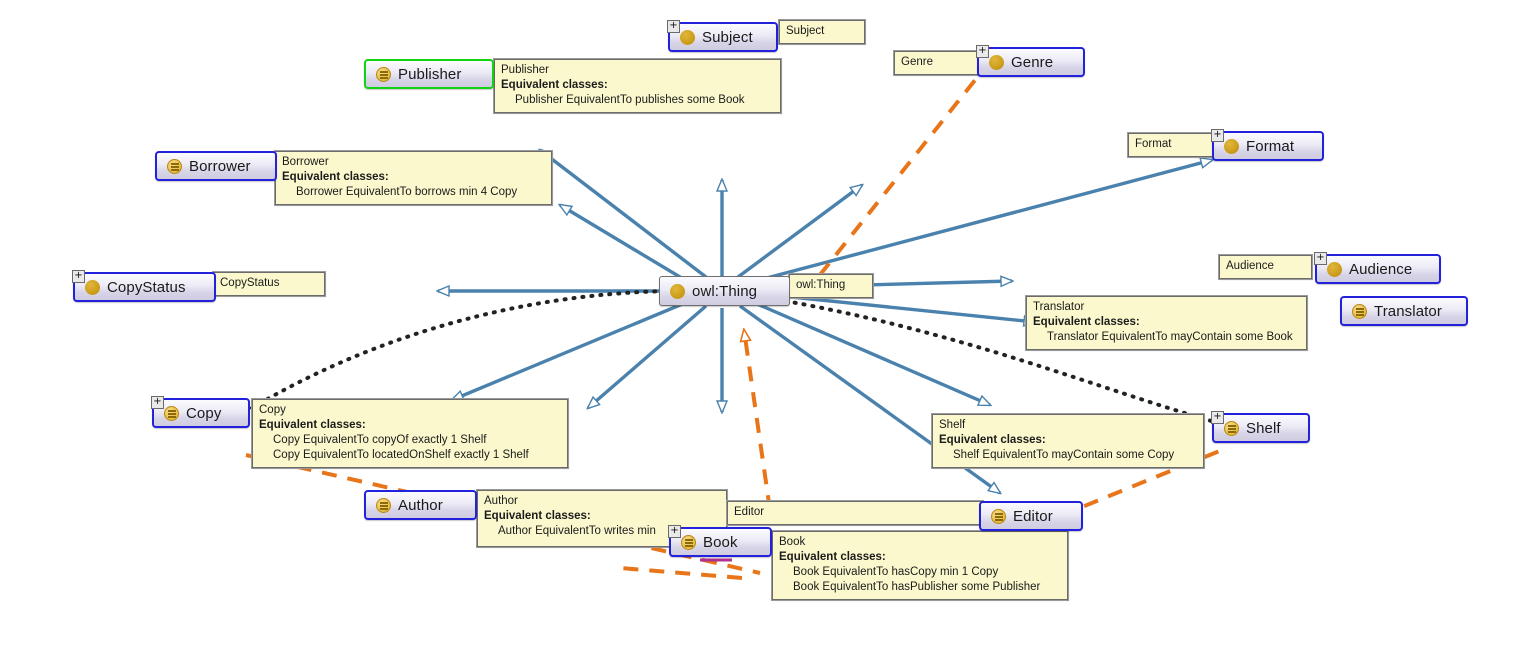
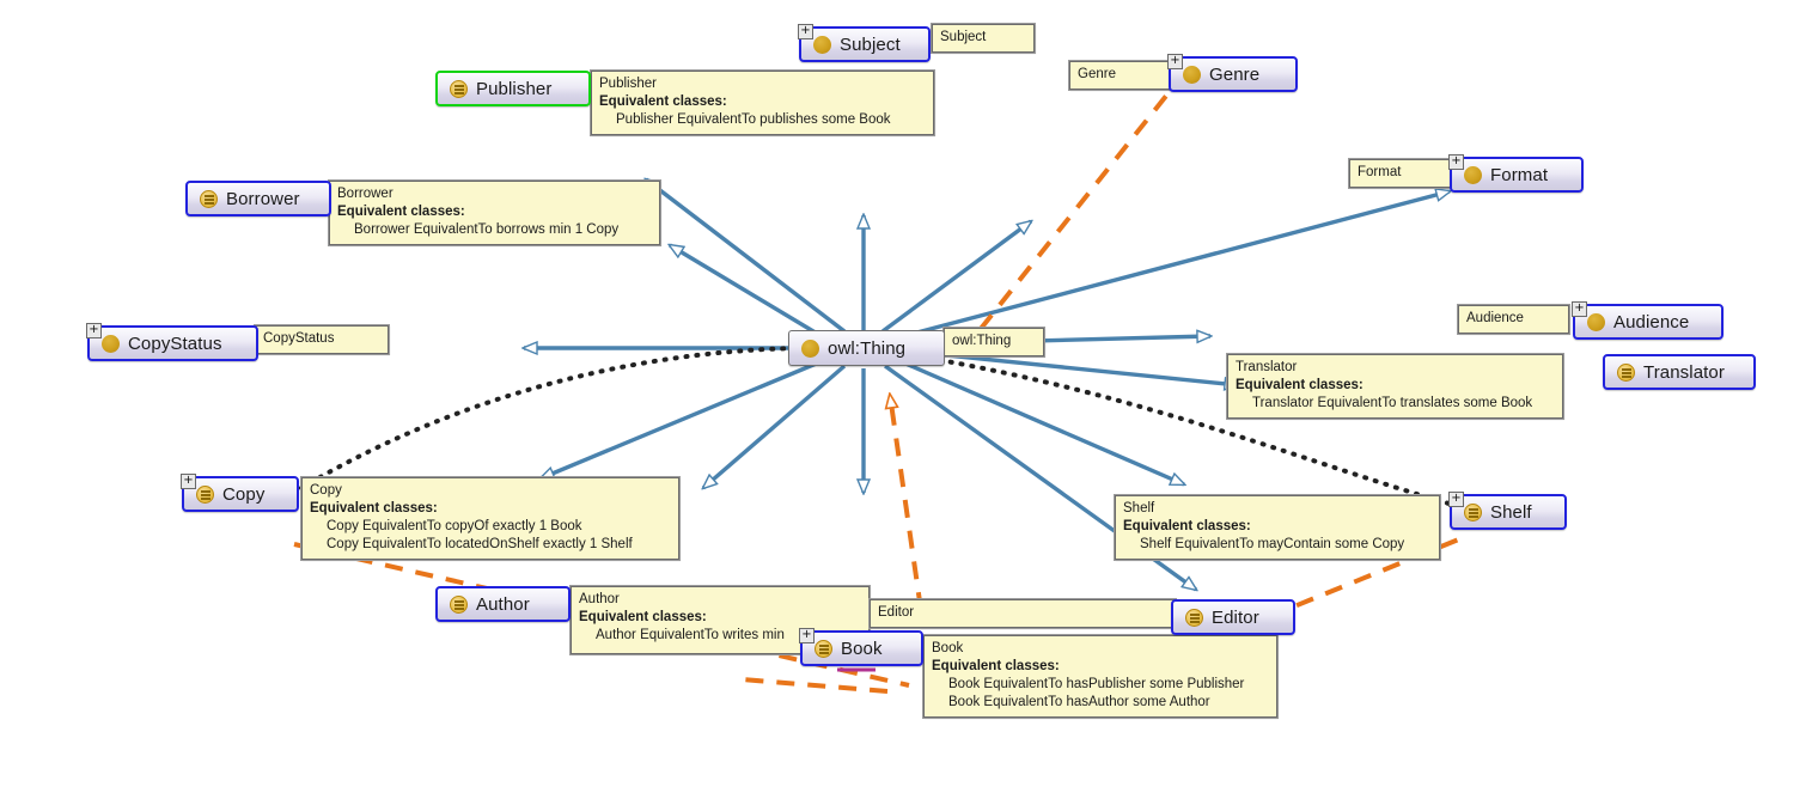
  Subject
  Publisher
  Equivalent classes:
  Publisher EquivalentTo publishes some Book
  Genre
  Format
  Borrower
  Equivalent classes:
- Borrower EquivalentTo borrows min 4 Copy
+ Borrower EquivalentTo borrows min 1 Copy
  Audience
  CopyStatus
  owl:Thing
  Translator
  Equivalent classes:
- Translator EquivalentTo mayContain some Book
+ Translator EquivalentTo translates some Book
  Copy
  Equivalent classes:
- Copy EquivalentTo copyOf exactly 1 Shelf
+ Copy EquivalentTo copyOf exactly 1 Book
  Copy EquivalentTo locatedOnShelf exactly 1 Shelf
  Shelf
  Equivalent classes:
  Shelf EquivalentTo mayContain some Copy
  Author
  Equivalent classes:
  Author EquivalentTo writes min
  Editor
  Book
  Equivalent classes:
- Book EquivalentTo hasCopy min 1 Copy
  Book EquivalentTo hasPublisher some Publisher
+ Book EquivalentTo hasAuthor some Author
  +
  Subject
  Publisher
  +
  Genre
  +
  Format
  Borrower
  +
  Audience
  +
  CopyStatus
  owl:Thing
  Translator
  +
  Copy
  +
  Shelf
  Author
  Editor
  +
  Book
